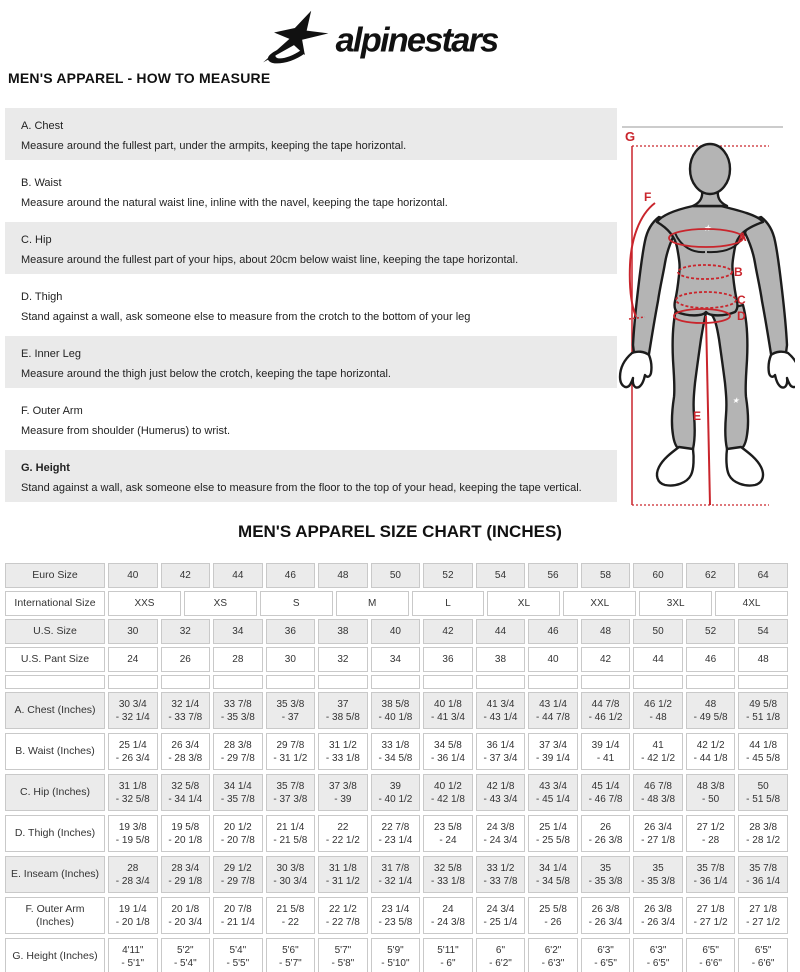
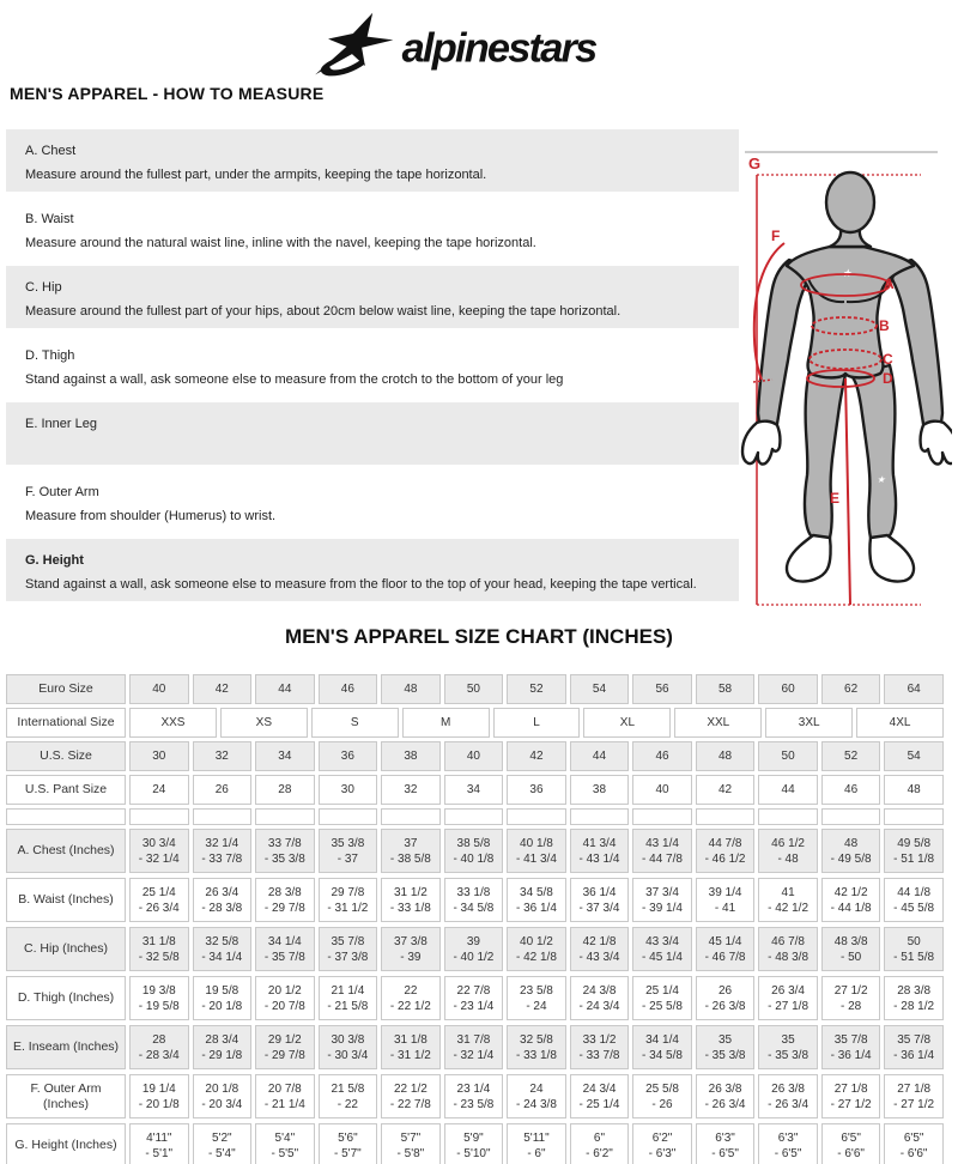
  alpinestars
  MEN'S APPAREL - HOW TO MEASURE
  A. Chest
  Measure around the fullest part, under the armpits, keeping the tape horizontal.
  B. Waist
  Measure around the natural waist line, inline with the navel, keeping the tape horizontal.
  C. Hip
  Measure around the fullest part of your hips, about 20cm below waist line, keeping the tape horizontal.
  D. Thigh
  Stand against a wall, ask someone else to measure from the crotch to the bottom of your leg
  E. Inner Leg
- Measure around the thigh just below the crotch, keeping the tape horizontal.
  F. Outer Arm
  Measure from shoulder (Humerus) to wrist.
  G. Height
  Stand against a wall, ask someone else to measure from the floor to the top of your head, keeping the tape vertical.
  G
  ★
  ★
  A
  B
  C
  D
  E
  F
  MEN'S APPAREL SIZE CHART (INCHES)
  Euro Size
  40
  42
  44
  46
  48
  50
  52
  54
  56
  58
  60
  62
  64
  International Size
  XXS
  XS
  S
  M
  L
  XL
  XXL
  3XL
  4XL
  U.S. Size
  30
  32
  34
  36
  38
  40
  42
  44
  46
  48
  50
  52
  54
  U.S. Pant Size
  24
  26
  28
  30
  32
  34
  36
  38
  40
  42
  44
  46
  48
  A. Chest (Inches)
  30 3/4
  - 32 1/4
  32 1/4
  - 33 7/8
  33 7/8
  - 35 3/8
  35 3/8
  - 37
  37
  - 38 5/8
  38 5/8
  - 40 1/8
  40 1/8
  - 41 3/4
  41 3/4
  - 43 1/4
  43 1/4
  - 44 7/8
  44 7/8
  - 46 1/2
  46 1/2
  - 48
  48
  - 49 5/8
  49 5/8
  - 51 1/8
  B. Waist (Inches)
  25 1/4
  - 26 3/4
  26 3/4
  - 28 3/8
  28 3/8
  - 29 7/8
  29 7/8
  - 31 1/2
  31 1/2
  - 33 1/8
  33 1/8
  - 34 5/8
  34 5/8
  - 36 1/4
  36 1/4
  - 37 3/4
  37 3/4
  - 39 1/4
  39 1/4
  - 41
  41
  - 42 1/2
  42 1/2
  - 44 1/8
  44 1/8
  - 45 5/8
  C. Hip (Inches)
  31 1/8
  - 32 5/8
  32 5/8
  - 34 1/4
  34 1/4
  - 35 7/8
  35 7/8
  - 37 3/8
  37 3/8
  - 39
  39
  - 40 1/2
  40 1/2
  - 42 1/8
  42 1/8
  - 43 3/4
  43 3/4
  - 45 1/4
  45 1/4
  - 46 7/8
  46 7/8
  - 48 3/8
  48 3/8
  - 50
  50
  - 51 5/8
  D. Thigh (Inches)
  19 3/8
  - 19 5/8
  19 5/8
  - 20 1/8
  20 1/2
  - 20 7/8
  21 1/4
  - 21 5/8
  22
  - 22 1/2
  22 7/8
  - 23 1/4
  23 5/8
  - 24
  24 3/8
  - 24 3/4
  25 1/4
  - 25 5/8
  26
  - 26 3/8
  26 3/4
  - 27 1/8
  27 1/2
  - 28
  28 3/8
  - 28 1/2
  E. Inseam (Inches)
  28
  - 28 3/4
  28 3/4
  - 29 1/8
  29 1/2
  - 29 7/8
  30 3/8
  - 30 3/4
  31 1/8
  - 31 1/2
  31 7/8
  - 32 1/4
  32 5/8
  - 33 1/8
  33 1/2
  - 33 7/8
  34 1/4
  - 34 5/8
  35
  - 35 3/8
  35
  - 35 3/8
  35 7/8
  - 36 1/4
  35 7/8
  - 36 1/4
  F. Outer Arm (Inches)
  19 1/4
  - 20 1/8
  20 1/8
  - 20 3/4
  20 7/8
  - 21 1/4
  21 5/8
  - 22
  22 1/2
  - 22 7/8
  23 1/4
  - 23 5/8
  24
  - 24 3/8
  24 3/4
  - 25 1/4
  25 5/8
  - 26
  26 3/8
  - 26 3/4
  26 3/8
  - 26 3/4
  27 1/8
  - 27 1/2
  27 1/8
  - 27 1/2
  G. Height (Inches)
  4'11"
  - 5'1"
  5'2"
  - 5'4"
  5'4"
  - 5'5"
  5'6"
  - 5'7"
  5'7"
  - 5'8"
  5'9"
  - 5'10"
  5'11"
  - 6"
  6"
  - 6'2"
  6'2"
  - 6'3"
  6'3"
  - 6'5"
  6'3"
  - 6'5"
  6'5"
  - 6'6"
  6'5"
  - 6'6"
